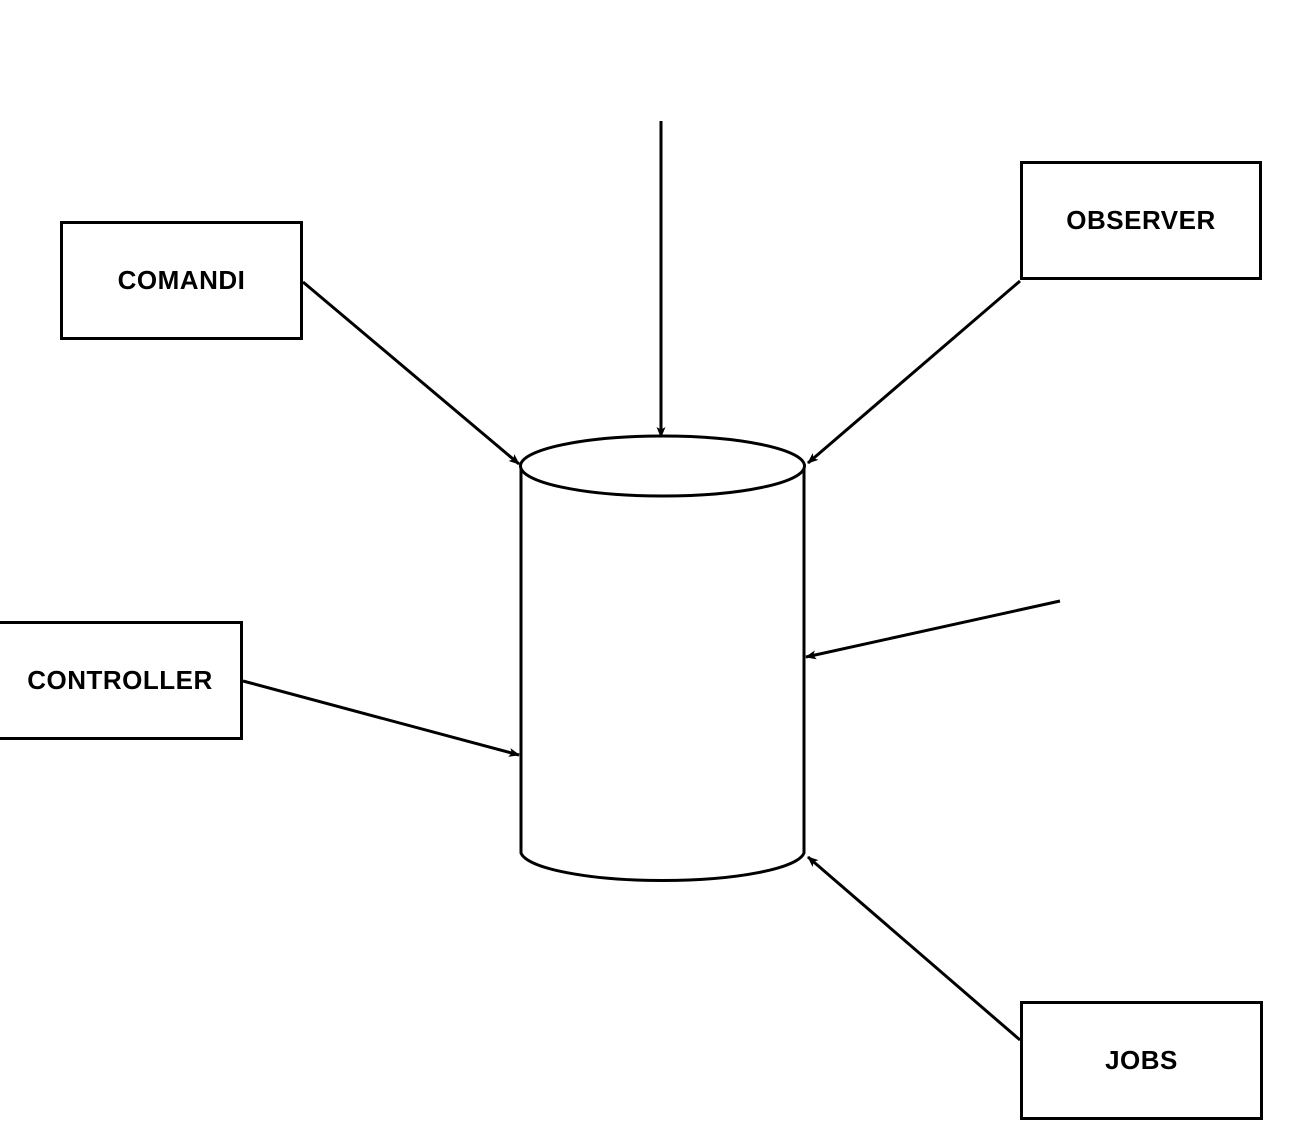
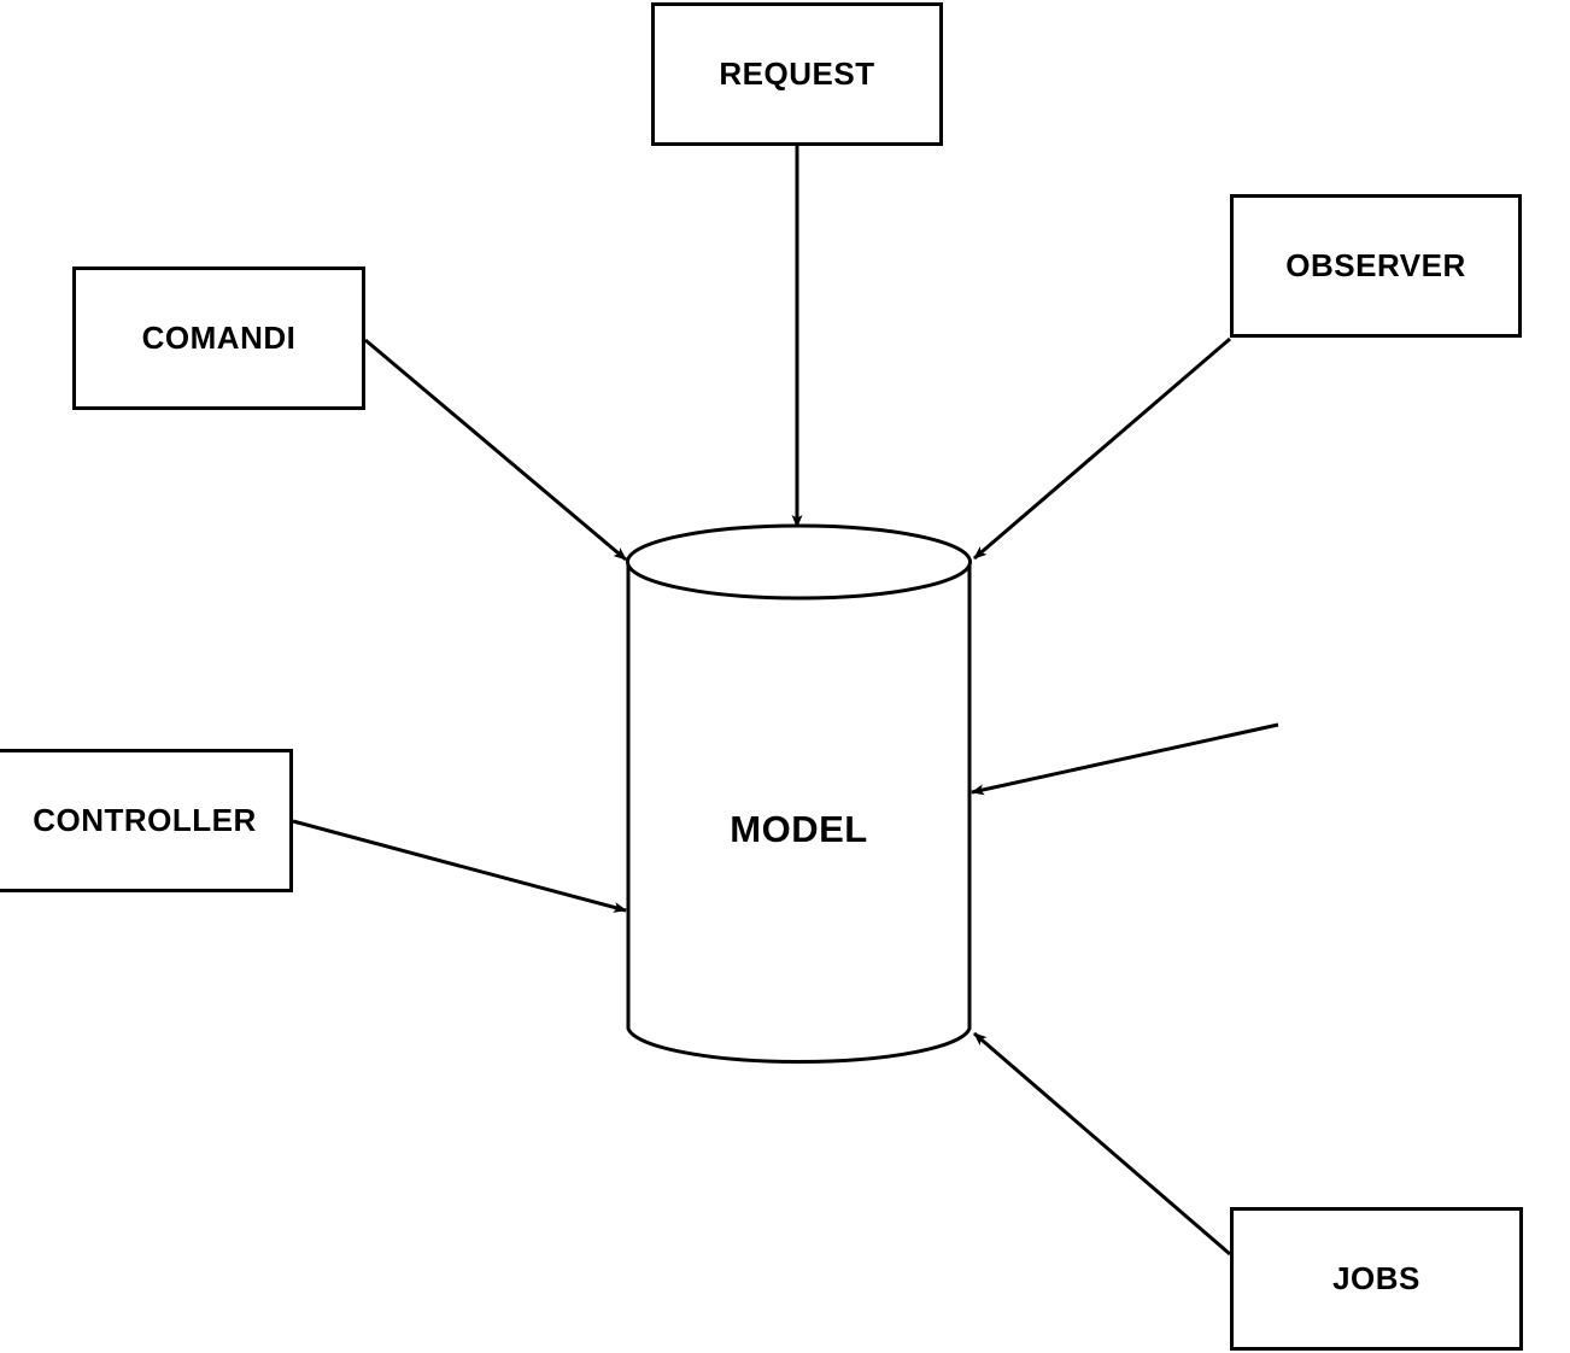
+ MODEL
+ REQUEST
  COMANDI
  OBSERVER
  CONTROLLER
  JOBS
